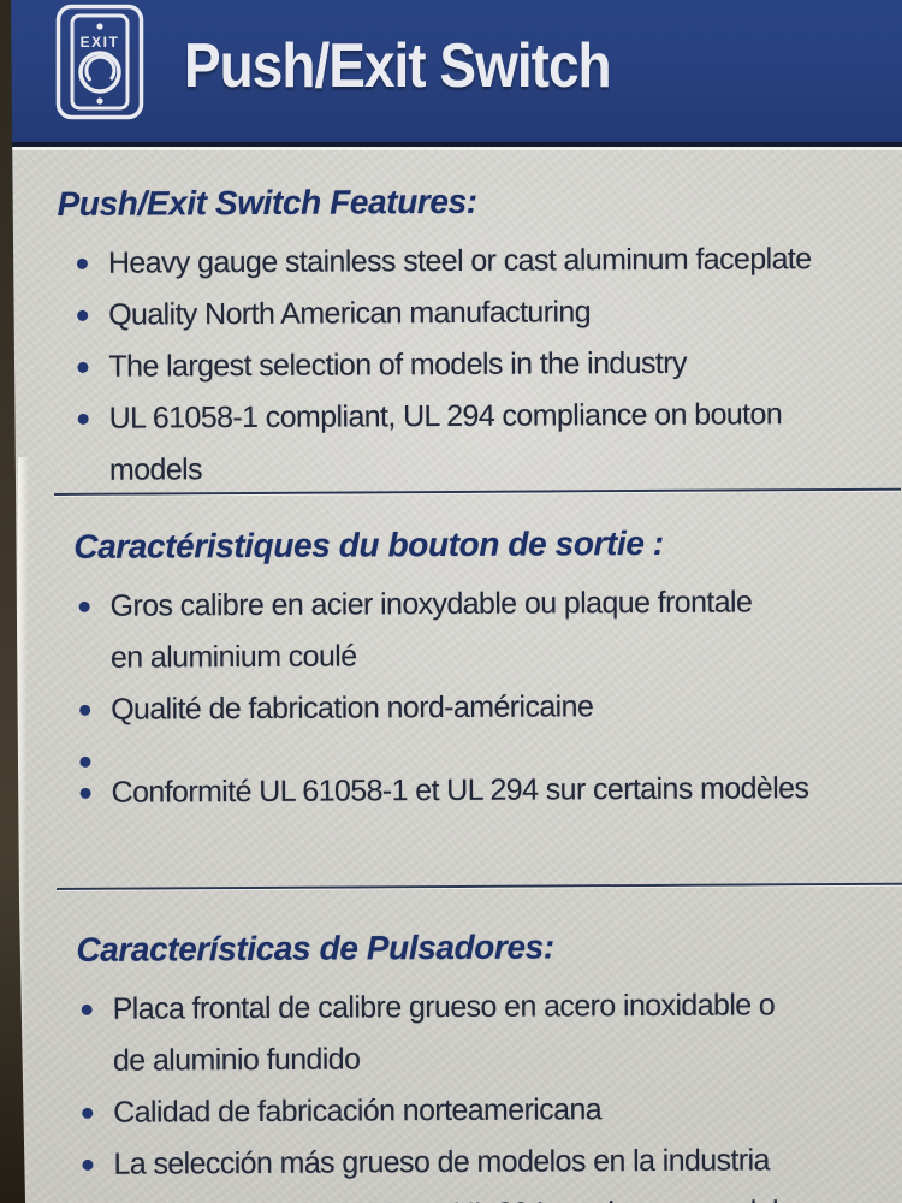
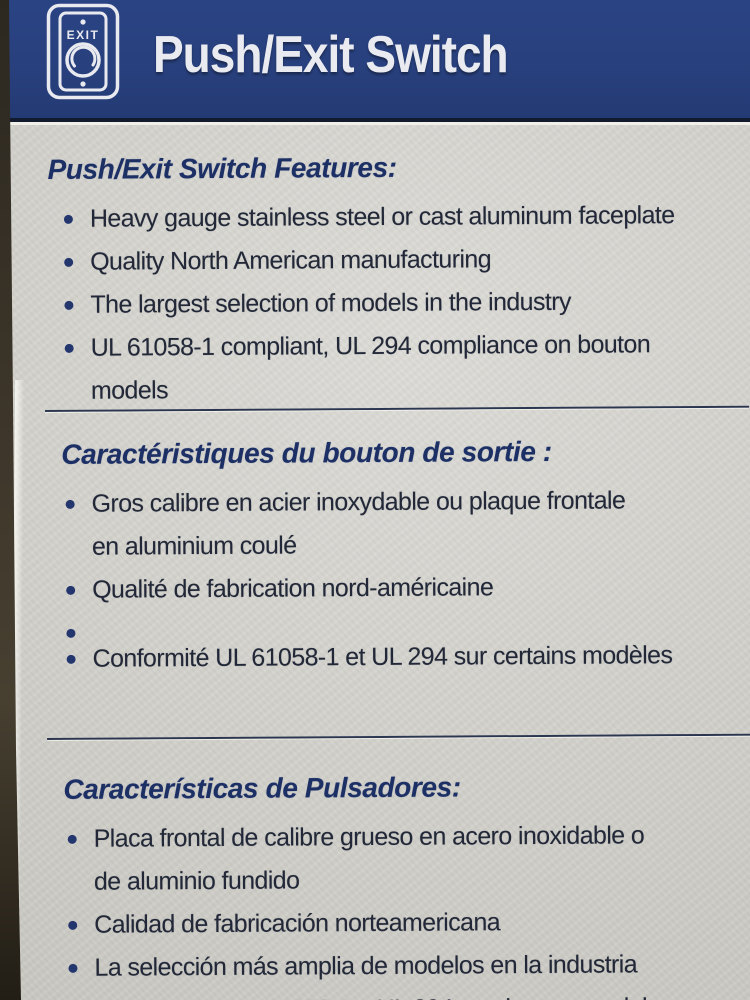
  EXIT
  Push/Exit Switch
  Push/Exit Switch Features:
  Heavy gauge stainless steel or cast aluminum faceplate
  Quality North American manufacturing
  The largest selection of models in the industry
  UL 61058-1 compliant, UL 294 compliance on bouton models
  Caractéristiques du bouton de sortie :
  Gros calibre en acier inoxydable ou plaque frontale
  en aluminium coulé
  Qualité de fabrication nord-américaine
  Conformité UL 61058-1 et UL 294 sur certains modèles
  Características de Pulsadores:
  Placa frontal de calibre grueso en acero inoxidable o
  de aluminio fundido
  Calidad de fabricación norteamericana
- La selección más grueso de modelos en la industria
+ La selección más amplia de modelos en la industria
